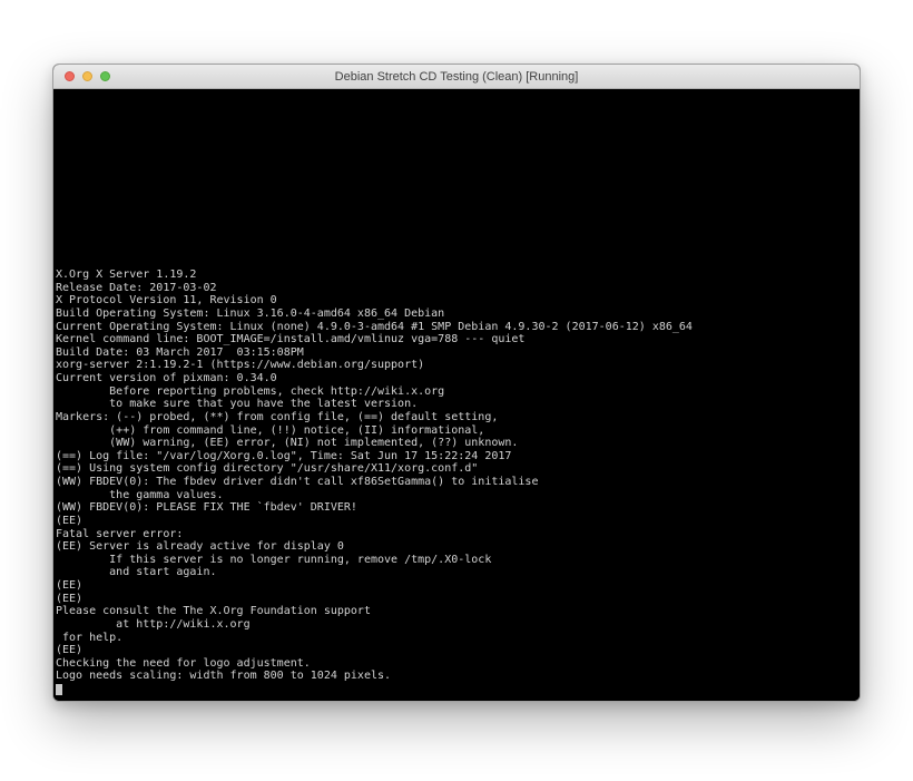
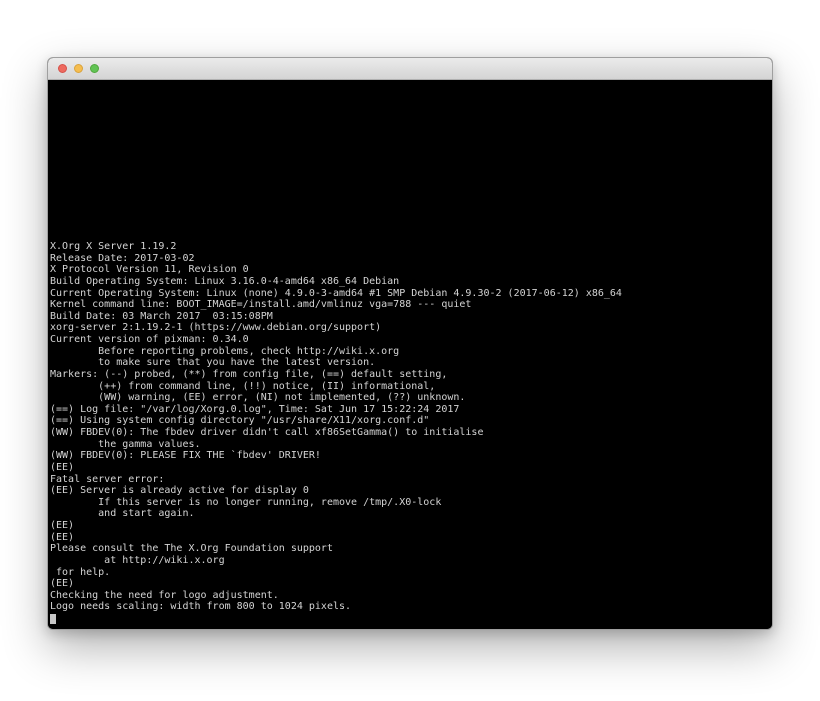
- Debian Stretch CD Testing (Clean) [Running]
  X.Org X Server 1.19.2
  Release Date: 2017-03-02
  X Protocol Version 11, Revision 0
  Build Operating System: Linux 3.16.0-4-amd64 x86_64 Debian
  Current Operating System: Linux (none) 4.9.0-3-amd64 #1 SMP Debian 4.9.30-2 (2017-06-12) x86_64
  Kernel command line: BOOT_IMAGE=/install.amd/vmlinuz vga=788 --- quiet
  Build Date: 03 March 2017 03:15:08PM
  xorg-server 2:1.19.2-1 (https://www.debian.org/support)
  Current version of pixman: 0.34.0
  Before reporting problems, check http://wiki.x.org
  to make sure that you have the latest version.
  Markers: (--) probed, (**) from config file, (==) default setting,
  (++) from command line, (!!) notice, (II) informational,
  (WW) warning, (EE) error, (NI) not implemented, (??) unknown.
  (==) Log file: "/var/log/Xorg.0.log", Time: Sat Jun 17 15:22:24 2017
  (==) Using system config directory "/usr/share/X11/xorg.conf.d"
  (WW) FBDEV(0): The fbdev driver didn't call xf86SetGamma() to initialise
  the gamma values.
  (WW) FBDEV(0): PLEASE FIX THE `fbdev' DRIVER!
  (EE)
  Fatal server error:
  (EE) Server is already active for display 0
  If this server is no longer running, remove /tmp/.X0-lock
  and start again.
  (EE)
  (EE)
  Please consult the The X.Org Foundation support
  at http://wiki.x.org
  for help.
  (EE)
  Checking the need for logo adjustment.
  Logo needs scaling: width from 800 to 1024 pixels.
